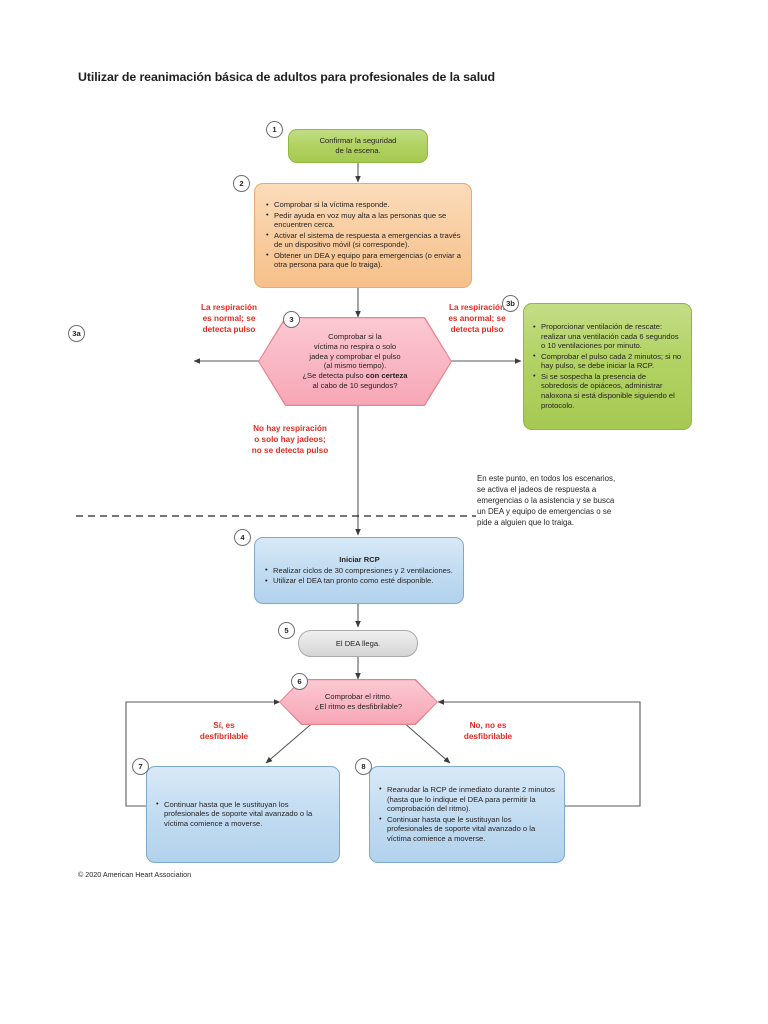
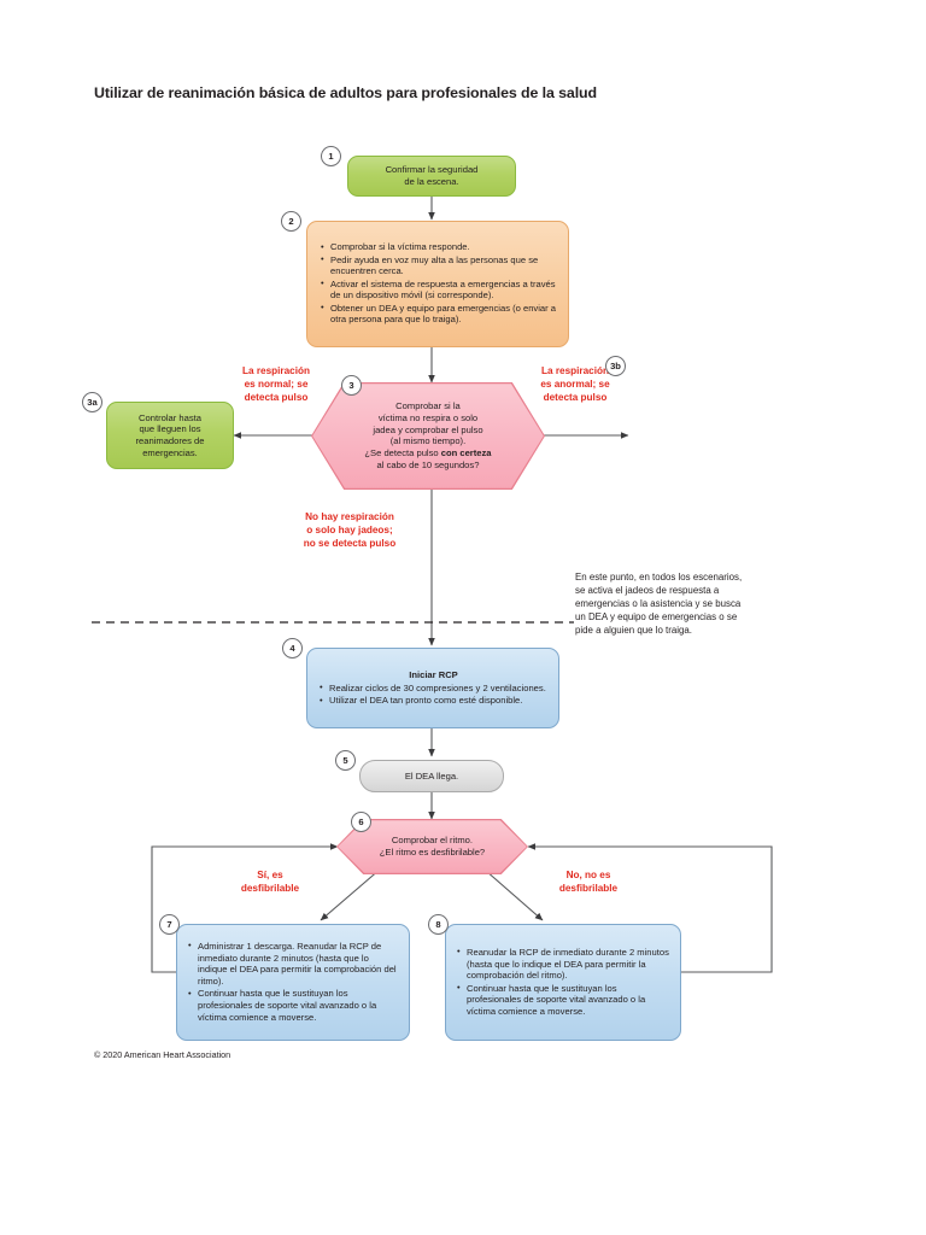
  Utilizar de reanimación básica de adultos para profesionales de la salud
  1
  Confirmar la seguridad
  de la escena.
  2
  Comprobar si la víctima responde.
  Pedir ayuda en voz muy alta a las personas que se encuentren cerca.
  Activar el sistema de respuesta a emergencias a través de un dispositivo móvil (si corresponde).
  Obtener un DEA y equipo para emergencias (o enviar a otra persona para que lo traiga).
  Comprobar si la
  víctima no respira o solo
  jadea y comprobar el pulso
  (al mismo tiempo).
  ¿Se detecta pulso con certeza
  al cabo de 10 segundos?
  3
  3a
+ Controlar hasta
+ que lleguen los
+ reanimadores de
+ emergencias.
  3b
- Proporcionar ventilación de rescate: realizar una ventilación cada 6 segundos o 10 ventilaciones por minuto.
- Comprobar el pulso cada 2 minutos; si no hay pulso, se debe iniciar la RCP.
- Si se sospecha la presencia de sobredosis de opiáceos, administrar naloxona si está disponible siguiendo el protocolo.
  La respiración
  es normal; se
  detecta pulso
  La respiració
  es anormal; se
  detecta pulso
  No hay respiración
  o solo hay jadeos;
  no se detecta pulso
  En este punto, en todos los escenarios,
  se activa el jadeos de respuesta a
  emergencias o la asistencia y se busca
  un DEA y equipo de emergencias o se
  pide a alguien que lo traiga.
  4
  Iniciar RCP
  Realizar ciclos de 30 compresiones y 2 ventilaciones.
  Utilizar el DEA tan pronto como esté disponible.
  5
  El DEA llega.
  Comprobar el ritmo.
  ¿El ritmo es desfibrilable?
  6
  Sí, es
  desfibrilable
  No, no es
  desfibrilable
  7
+ Administrar 1 descarga. Reanudar la RCP de inmediato durante 2 minutos (hasta que lo indique el DEA para permitir la comprobación del ritmo).
  Continuar hasta que le sustituyan los profesionales de soporte vital avanzado o la víctima comience a moverse.
  8
  Reanudar la RCP de inmediato durante 2 minutos (hasta que lo indique el DEA para permitir la comprobación del ritmo).
  Continuar hasta que le sustituyan los profesionales de soporte vital avanzado o la víctima comience a moverse.
  © 2020 American Heart Association
